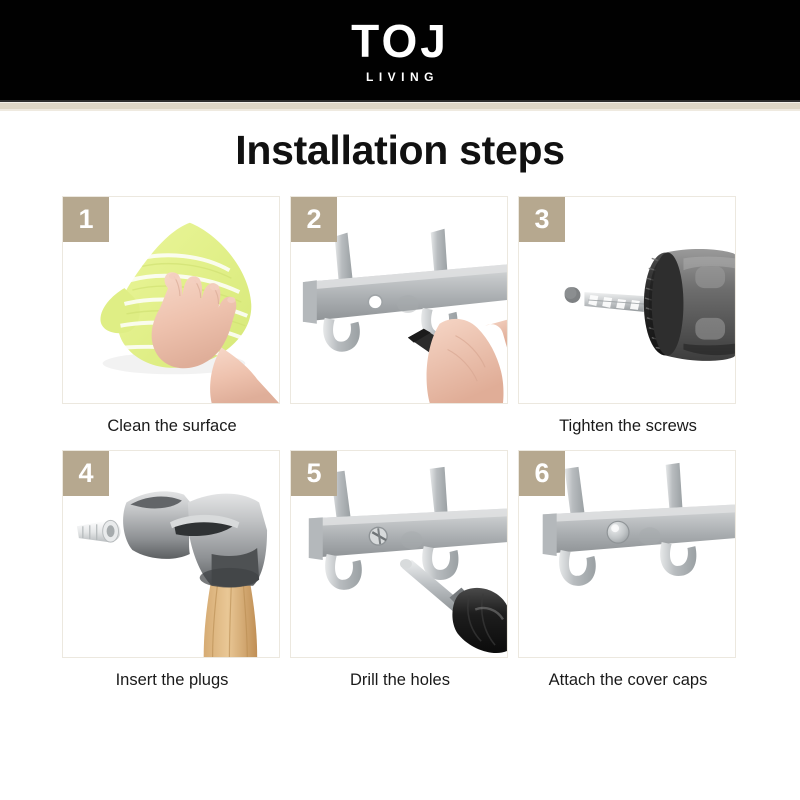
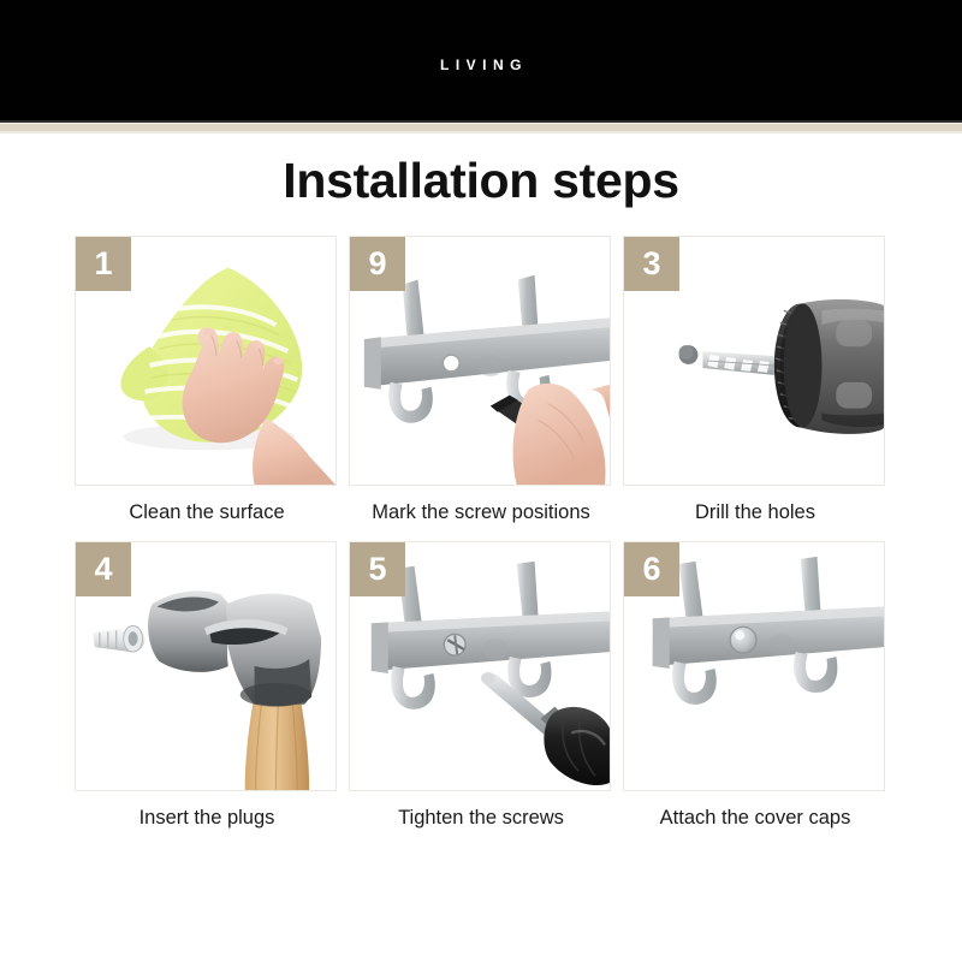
- TOJ
  LIVING
  Installation steps
  1
  Clean the surface
- 2
+ 9
+ Mark the screw positions
  3
- Tighten the screws
+ Drill the holes
  4
  Insert the plugs
  5
- Drill the holes
+ Tighten the screws
  6
  Attach the cover caps
